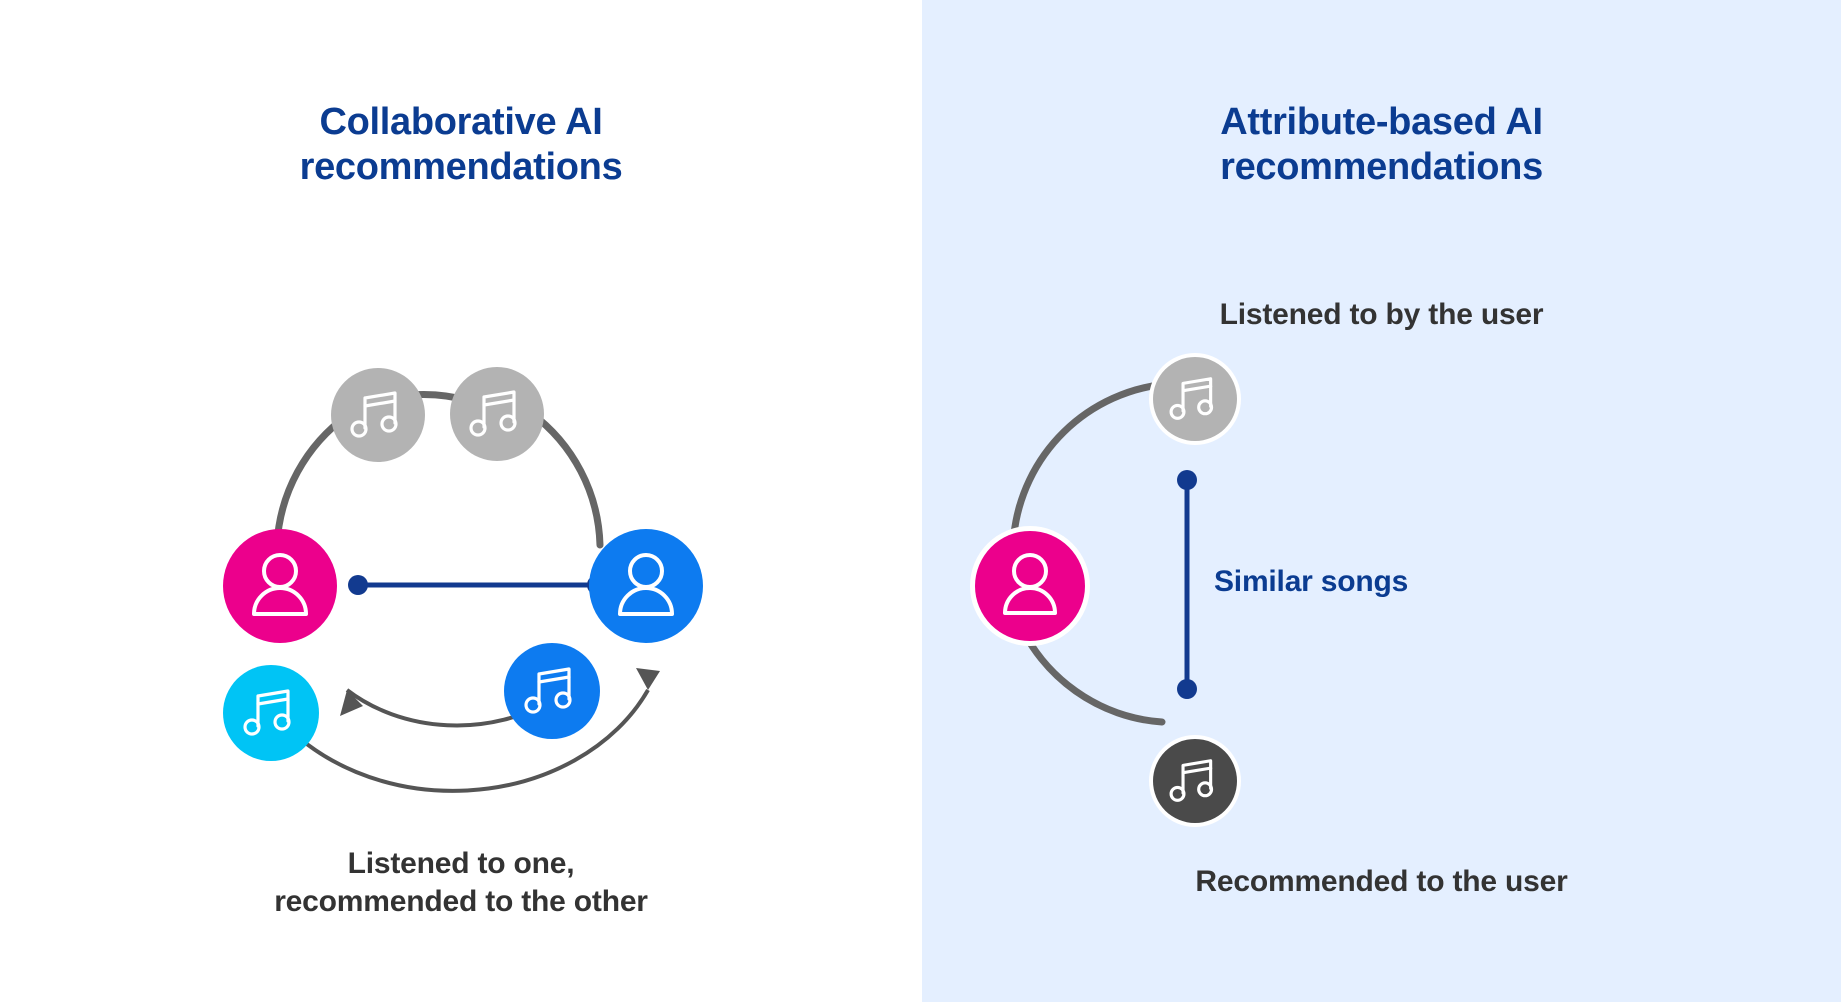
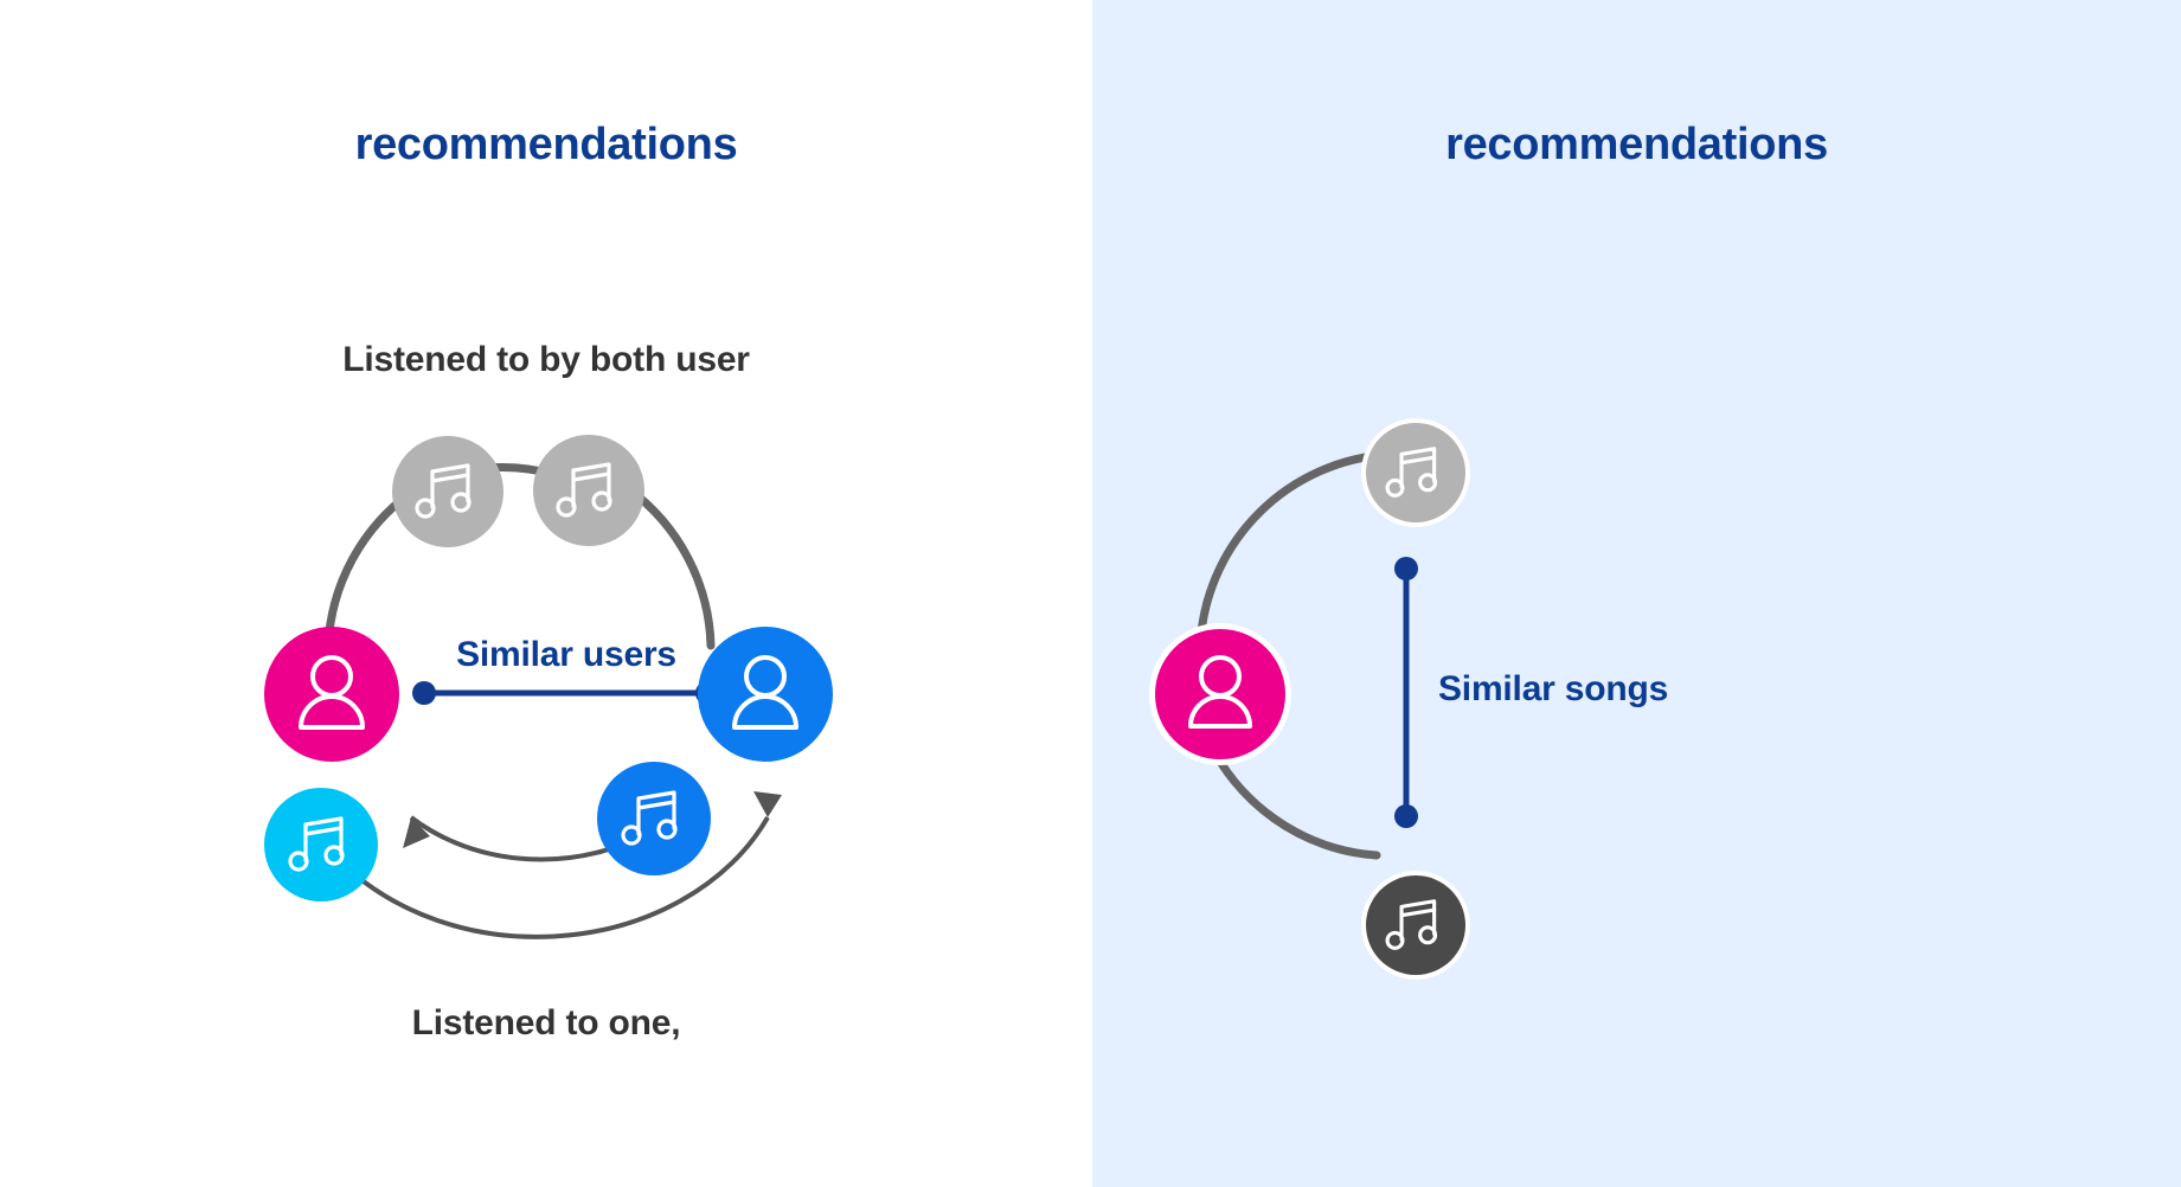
- Collaborative AI
  recommendations
+ Listened to by both user
+ Similar users
  Listened to one,
- recommended to the other
- Attribute-based AI
  recommendations
- Listened to by the user
  Similar songs
- Recommended to the user
